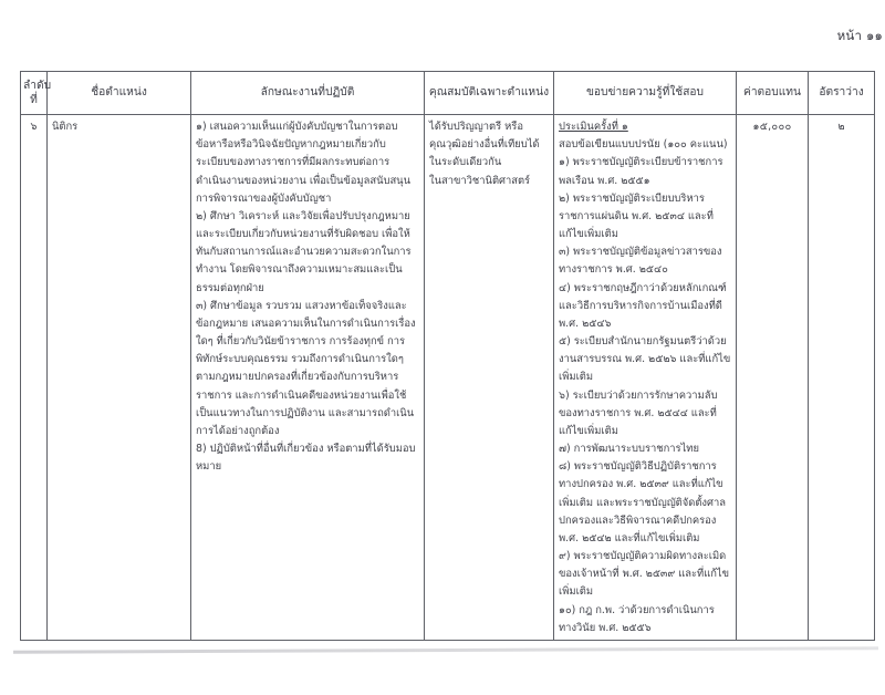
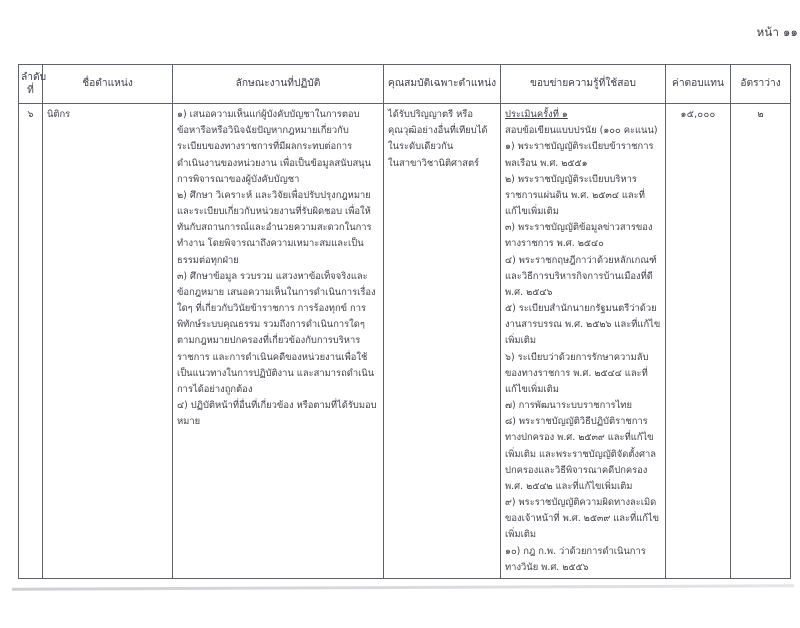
  หน้า ๑๑
  ลำดับ ที่	ชื่อตำแหน่ง	ลักษณะงานที่ปฏิบัติ	คุณสมบัติเฉพาะตำแหน่ง	ขอบข่ายความรู้ที่ใช้สอบ	ค่าตอบแทน	อัตราว่าง
- ๖	นิติกร	๑) เสนอความเห็นแก่ผู้บังคับบัญชาในการตอบข้อหารือหรือวินิจฉัยปัญหากฎหมายเกี่ยวกับระเบียบของทางราชการที่มีผลกระทบต่อการดำเนินงานของหน่วยงาน เพื่อเป็นข้อมูลสนับสนุนการพิจารณาของผู้บังคับบัญชา ๒) ศึกษา วิเคราะห์ และวิจัยเพื่อปรับปรุงกฎหมายและระเบียบเกี่ยวกับหน่วยงานที่รับผิดชอบ เพื่อให้ทันกับสถานการณ์และอำนวยความสะดวกในการทำงาน โดยพิจารณาถึงความเหมาะสมและเป็นธรรมต่อทุกฝ่าย ๓) ศึกษาข้อมูล รวบรวม แสวงหาข้อเท็จจริงและข้อกฎหมาย เสนอความเห็นในการดำเนินการเรื่องใดๆ ที่เกี่ยวกับวินัยข้าราชการ การร้องทุกข์ การพิทักษ์ระบบคุณธรรม รวมถึงการดำเนินการใดๆ ตามกฎหมายปกครองที่เกี่ยวข้องกับการบริหารราชการ และการดำเนินคดีของหน่วยงานเพื่อใช้เป็นแนวทางในการปฏิบัติงาน และสามารถดำเนินการได้อย่างถูกต้อง 8) ปฏิบัติหน้าที่อื่นที่เกี่ยวข้อง หรือตามที่ได้รับมอบหมาย	ได้รับปริญญาตรี หรือ คุณวุฒิอย่างอื่นที่เทียบได้ ในระดับเดียวกัน ในสาขาวิชานิติศาสตร์	ประเมินครั้งที่ ๑ สอบข้อเขียนแบบปรนัย (๑๐๐ คะแนน) ๑) พระราชบัญญัติระเบียบข้าราชการพลเรือน พ.ศ. ๒๕๕๑ ๒) พระราชบัญญัติระเบียบบริหารราชการแผ่นดิน พ.ศ. ๒๕๓๔ และที่แก้ไขเพิ่มเติม ๓) พระราชบัญญัติข้อมูลข่าวสารของทางราชการ พ.ศ. ๒๕๔๐ ๔) พระราชกฤษฎีกาว่าด้วยหลักเกณฑ์และวิธีการบริหารกิจการบ้านเมืองที่ดี พ.ศ. ๒๕๔๖ ๕) ระเบียบสำนักนายกรัฐมนตรีว่าด้วยงานสารบรรณ พ.ศ. ๒๕๒๖ และที่แก้ไขเพิ่มเติม ๖) ระเบียบว่าด้วยการรักษาความลับของทางราชการ พ.ศ. ๒๕๔๔ และที่แก้ไขเพิ่มเติม ๗) การพัฒนาระบบราชการไทย ๘) พระราชบัญญัติวิธีปฏิบัติราชการทางปกครอง พ.ศ. ๒๕๓๙ และที่แก้ไขเพิ่มเติม และพระราชบัญญัติจัดตั้งศาลปกครองและวิธีพิจารณาคดีปกครอง พ.ศ. ๒๕๔๒ และที่แก้ไขเพิ่มเติม ๙) พระราชบัญญัติความผิดทางละเมิดของเจ้าหน้าที่ พ.ศ. ๒๕๓๙ และที่แก้ไขเพิ่มเติม ๑๐) กฎ ก.พ. ว่าด้วยการดำเนินการทางวินัย พ.ศ. ๒๕๕๖	๑๕,๐๐๐	๒
+ ๖	นิติกร	๑) เสนอความเห็นแก่ผู้บังคับบัญชาในการตอบข้อหารือหรือวินิจฉัยปัญหากฎหมายเกี่ยวกับระเบียบของทางราชการที่มีผลกระทบต่อการดำเนินงานของหน่วยงาน เพื่อเป็นข้อมูลสนับสนุนการพิจารณาของผู้บังคับบัญชา ๒) ศึกษา วิเคราะห์ และวิจัยเพื่อปรับปรุงกฎหมายและระเบียบเกี่ยวกับหน่วยงานที่รับผิดชอบ เพื่อให้ทันกับสถานการณ์และอำนวยความสะดวกในการทำงาน โดยพิจารณาถึงความเหมาะสมและเป็นธรรมต่อทุกฝ่าย ๓) ศึกษาข้อมูล รวบรวม แสวงหาข้อเท็จจริงและข้อกฎหมาย เสนอความเห็นในการดำเนินการเรื่องใดๆ ที่เกี่ยวกับวินัยข้าราชการ การร้องทุกข์ การพิทักษ์ระบบคุณธรรม รวมถึงการดำเนินการใดๆ ตามกฎหมายปกครองที่เกี่ยวข้องกับการบริหารราชการ และการดำเนินคดีของหน่วยงานเพื่อใช้เป็นแนวทางในการปฏิบัติงาน และสามารถดำเนินการได้อย่างถูกต้อง ๔) ปฏิบัติหน้าที่อื่นที่เกี่ยวข้อง หรือตามที่ได้รับมอบหมาย	ได้รับปริญญาตรี หรือ คุณวุฒิอย่างอื่นที่เทียบได้ ในระดับเดียวกัน ในสาขาวิชานิติศาสตร์	ประเมินครั้งที่ ๑ สอบข้อเขียนแบบปรนัย (๑๐๐ คะแนน) ๑) พระราชบัญญัติระเบียบข้าราชการพลเรือน พ.ศ. ๒๕๕๑ ๒) พระราชบัญญัติระเบียบบริหารราชการแผ่นดิน พ.ศ. ๒๕๓๔ และที่แก้ไขเพิ่มเติม ๓) พระราชบัญญัติข้อมูลข่าวสารของทางราชการ พ.ศ. ๒๕๔๐ ๔) พระราชกฤษฎีกาว่าด้วยหลักเกณฑ์และวิธีการบริหารกิจการบ้านเมืองที่ดี พ.ศ. ๒๕๔๖ ๕) ระเบียบสำนักนายกรัฐมนตรีว่าด้วยงานสารบรรณ พ.ศ. ๒๕๒๖ และที่แก้ไขเพิ่มเติม ๖) ระเบียบว่าด้วยการรักษาความลับของทางราชการ พ.ศ. ๒๕๔๔ และที่แก้ไขเพิ่มเติม ๗) การพัฒนาระบบราชการไทย ๘) พระราชบัญญัติวิธีปฏิบัติราชการทางปกครอง พ.ศ. ๒๕๓๙ และที่แก้ไขเพิ่มเติม และพระราชบัญญัติจัดตั้งศาลปกครองและวิธีพิจารณาคดีปกครอง พ.ศ. ๒๕๔๒ และที่แก้ไขเพิ่มเติม ๙) พระราชบัญญัติความผิดทางละเมิดของเจ้าหน้าที่ พ.ศ. ๒๕๓๙ และที่แก้ไขเพิ่มเติม ๑๐) กฎ ก.พ. ว่าด้วยการดำเนินการทางวินัย พ.ศ. ๒๕๕๖	๑๕,๐๐๐	๒
